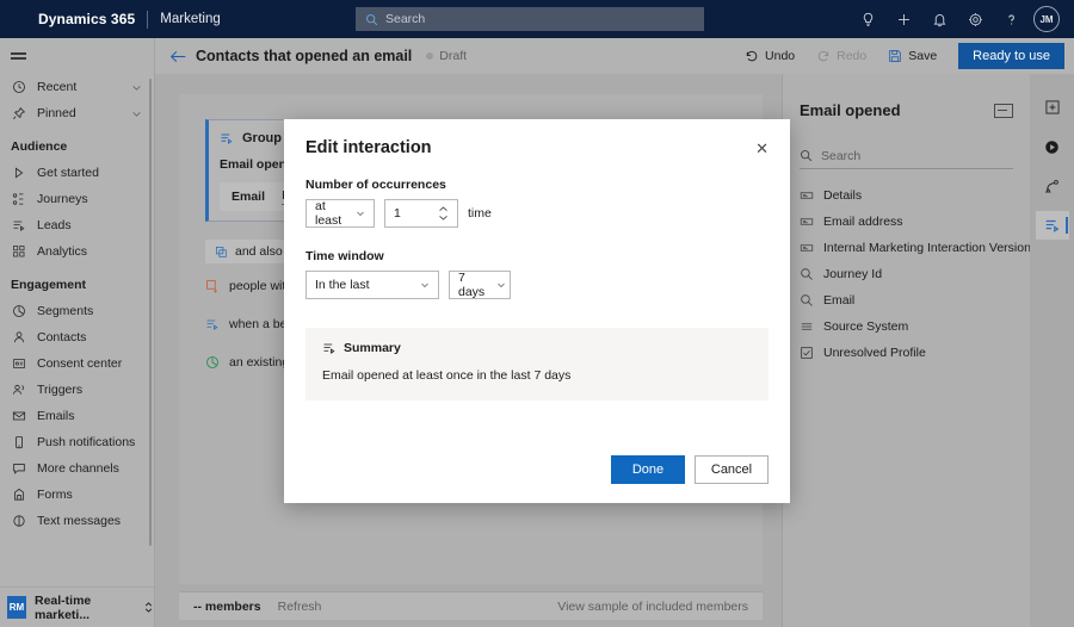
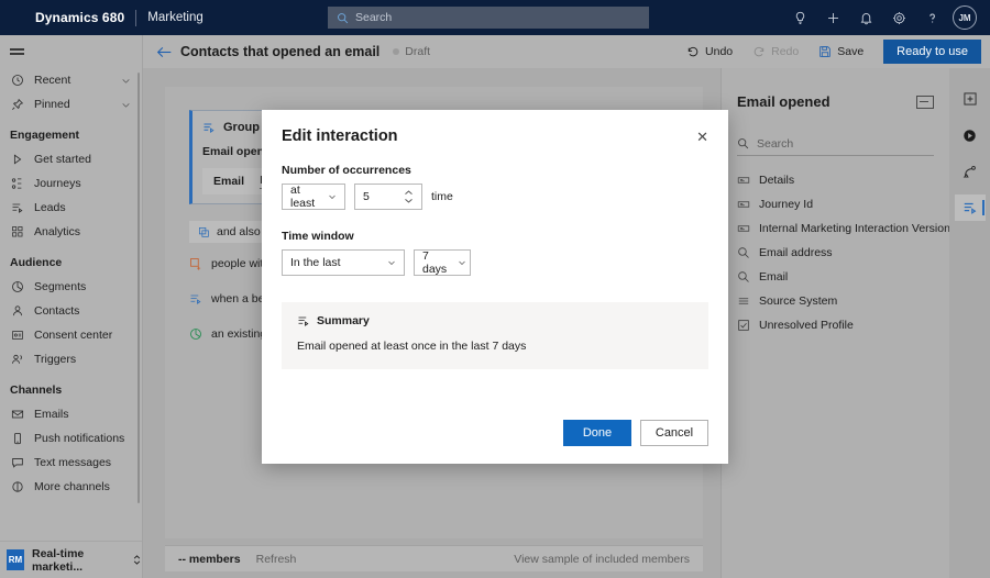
- Dynamics 365
+ Dynamics 680
  Marketing
  Search
  JM
  Recent
  Pinned
- Audience
+ Engagement
  Get started
  Journeys
  Leads
  Analytics
- Engagement
+ Audience
  Segments
  Contacts
  Consent center
  Triggers
+ Channels
  Emails
  Push notifications
- More channels
+ Text messages
- Forms
- Text messages
+ More channels
  RM
  Real-time marketi...
  Contacts that opened an email
  Draft
  Undo
  Redo
  Save
  Ready to use
  Group
  Email open
  Email
  and also
  -- members
  Refresh
  View sample of included members
  Email opened
  Search
  Details
- Email address
+ Journey Id
  Internal Marketing Interaction Version
- Journey Id
+ Email address
  Email
  Source System
  Unresolved Profile
  Edit interaction
  ✕
  Number of occurrences
  at least
- 1
+ 5
  time
  Time window
  In the last
  7 days
  Summary
  Email opened at least once in the last 7 days
  Done
  Cancel
